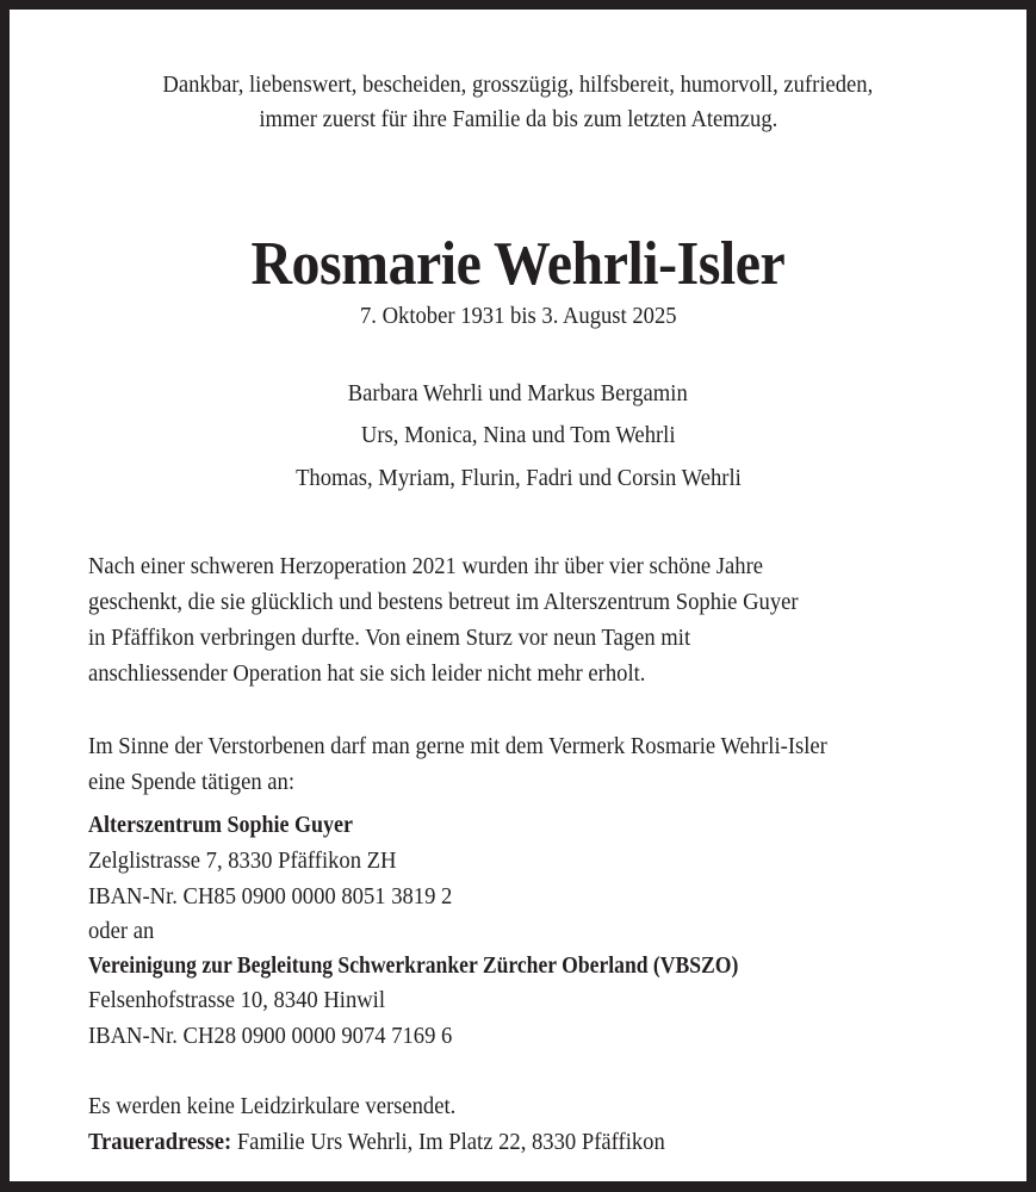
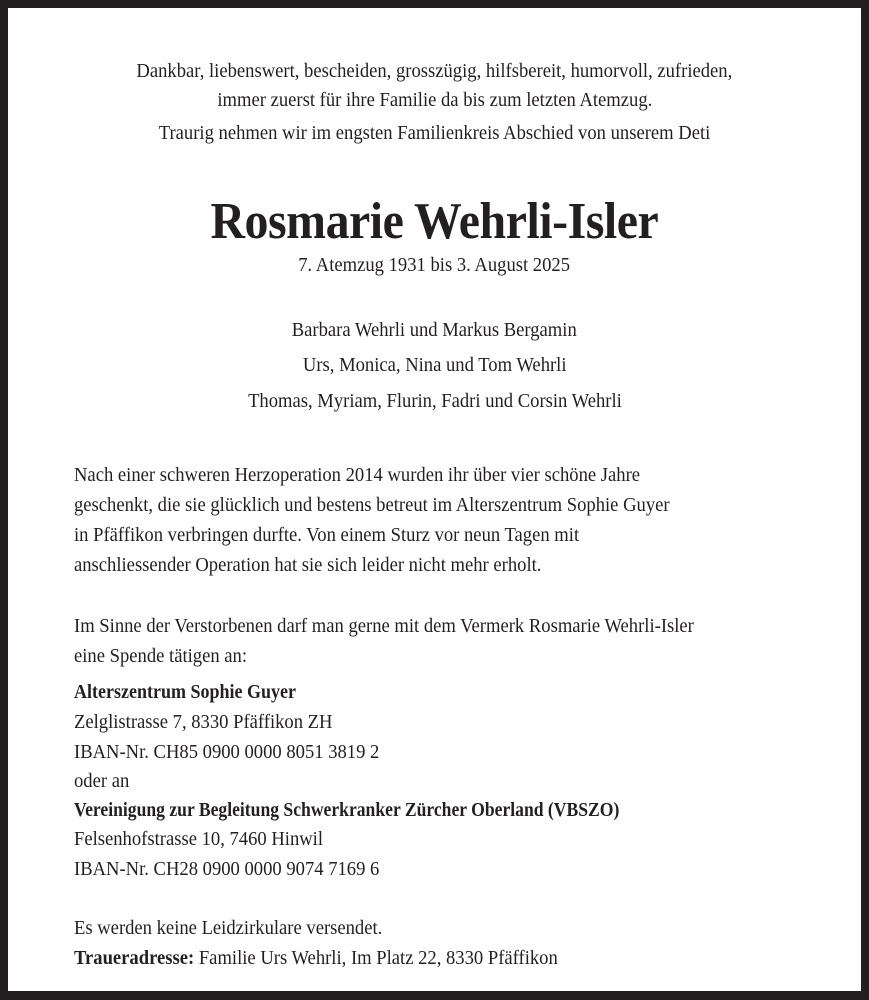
  Dankbar, liebenswert, bescheiden, grosszügig, hilfsbereit, humorvoll, zufrieden,
  immer zuerst für ihre Familie da bis zum letzten Atemzug.
+ Traurig nehmen wir im engsten Familienkreis Abschied von unserem Deti
  Rosmarie Wehrli-Isler
- 7. Oktober 1931 bis 3. August 2025
+ 7. Atemzug 1931 bis 3. August 2025
  Barbara Wehrli und Markus Bergamin
  Urs, Monica, Nina und Tom Wehrli
  Thomas, Myriam, Flurin, Fadri und Corsin Wehrli
- Nach einer schweren Herzoperation 2021 wurden ihr über vier schöne Jahre
+ Nach einer schweren Herzoperation 2014 wurden ihr über vier schöne Jahre
  geschenkt, die sie glücklich und bestens betreut im Alterszentrum Sophie Guyer
  in Pfäffikon verbringen durfte. Von einem Sturz vor neun Tagen mit
  anschliessender Operation hat sie sich leider nicht mehr erholt.
  Im Sinne der Verstorbenen darf man gerne mit dem Vermerk Rosmarie Wehrli-Isler
  eine Spende tätigen an:
  Alterszentrum Sophie Guyer
  Zelglistrasse 7, 8330 Pfäffikon ZH
  IBAN-Nr. CH85 0900 0000 8051 3819 2
  oder an
  Vereinigung zur Begleitung Schwerkranker Zürcher Oberland (VBSZO)
- Felsenhofstrasse 10, 8340 Hinwil
+ Felsenhofstrasse 10, 7460 Hinwil
  IBAN-Nr. CH28 0900 0000 9074 7169 6
  Es werden keine Leidzirkulare versendet.
  Traueradresse: Familie Urs Wehrli, Im Platz 22, 8330 Pfäffikon
